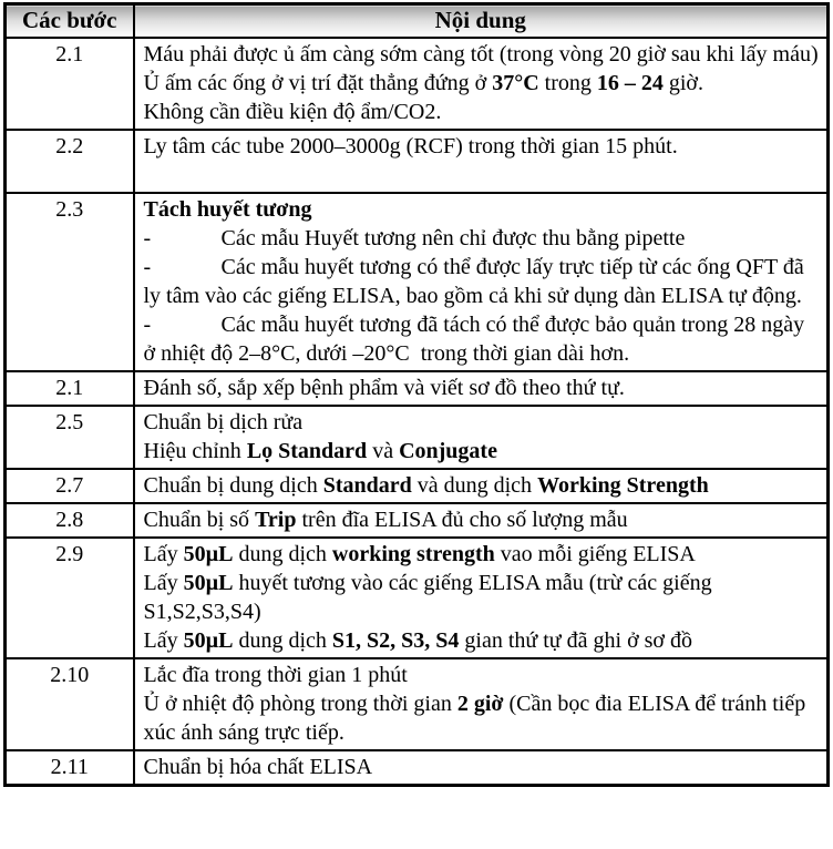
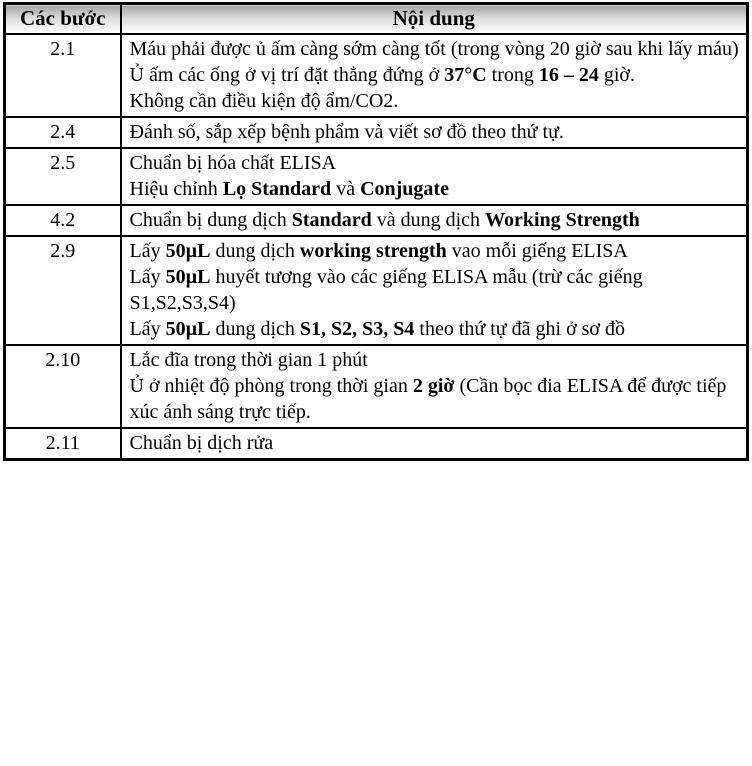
  Các bước	Nội dung
  2.1	Máu phải được ủ ấm càng sớm càng tốt (trong vòng 20 giờ sau khi lấy máu)Ủ ấm các ống ở vị trí đặt thẳng đứng ở 37°C trong 16 – 24 giờ.Không cần điều kiện độ ẩm/CO2.
- 2.2	Ly tâm các tube 2000–3000g (RCF) trong thời gian 15 phút.
- 2.3	Tách huyết tương- Các mẫu Huyết tương nên chỉ được thu bằng pipette- Các mẫu huyết tương có thể được lấy trực tiếp từ các ống QFT đã ly tâm vào các giếng ELISA, bao gồm cả khi sử dụng dàn ELISA tự động.- Các mẫu huyết tương đã tách có thể được bảo quản trong 28 ngày ở nhiệt độ 2–8°C, dưới –20°C trong thời gian dài hơn.
- 2.1	Đánh số, sắp xếp bệnh phẩm và viết sơ đồ theo thứ tự.
+ 2.4	Đánh số, sắp xếp bệnh phẩm và viết sơ đồ theo thứ tự.
- 2.5	Chuẩn bị dịch rửaHiệu chỉnh Lọ Standard và Conjugate
+ 2.5	Chuẩn bị hóa chất ELISAHiệu chỉnh Lọ Standard và Conjugate
- 2.7	Chuẩn bị dung dịch Standard và dung dịch Working Strength
+ 4.2	Chuẩn bị dung dịch Standard và dung dịch Working Strength
- 2.8	Chuẩn bị số Trip trên đĩa ELISA đủ cho số lượng mẫu
- 2.9	Lấy 50µL dung dịch working strength vao mỗi giếng ELISALấy 50µL huyết tương vào các giếng ELISA mẫu (trừ các giếng S1,S2,S3,S4)Lấy 50µL dung dịch S1, S2, S3, S4 gian thứ tự đã ghi ở sơ đồ
+ 2.9	Lấy 50µL dung dịch working strength vao mỗi giếng ELISALấy 50µL huyết tương vào các giếng ELISA mẫu (trừ các giếng S1,S2,S3,S4)Lấy 50µL dung dịch S1, S2, S3, S4 theo thứ tự đã ghi ở sơ đồ
- 2.10	Lắc đĩa trong thời gian 1 phútỦ ở nhiệt độ phòng trong thời gian 2 giờ (Cần bọc đia ELISA để tránh tiếp xúc ánh sáng trực tiếp.
+ 2.10	Lắc đĩa trong thời gian 1 phútỦ ở nhiệt độ phòng trong thời gian 2 giờ (Cần bọc đia ELISA để được tiếp xúc ánh sáng trực tiếp.
- 2.11	Chuẩn bị hóa chất ELISA
+ 2.11	Chuẩn bị dịch rửa
